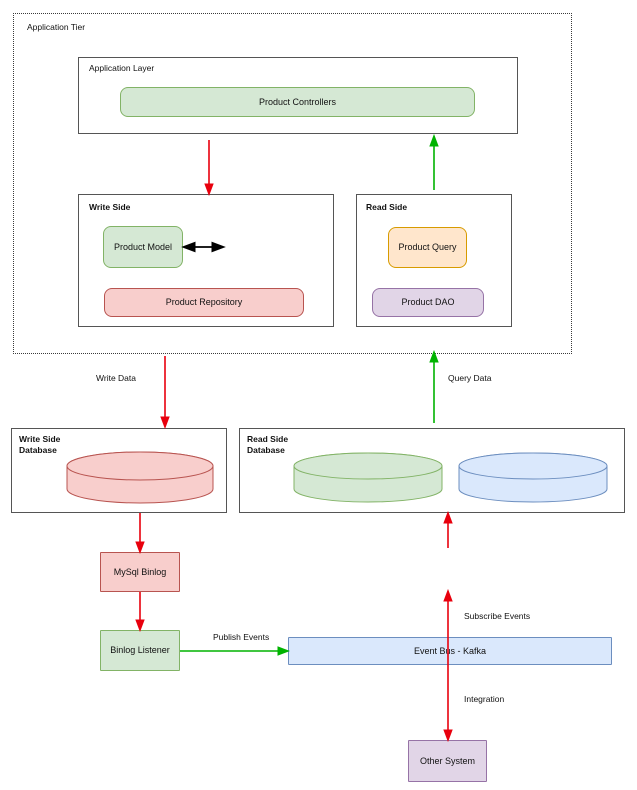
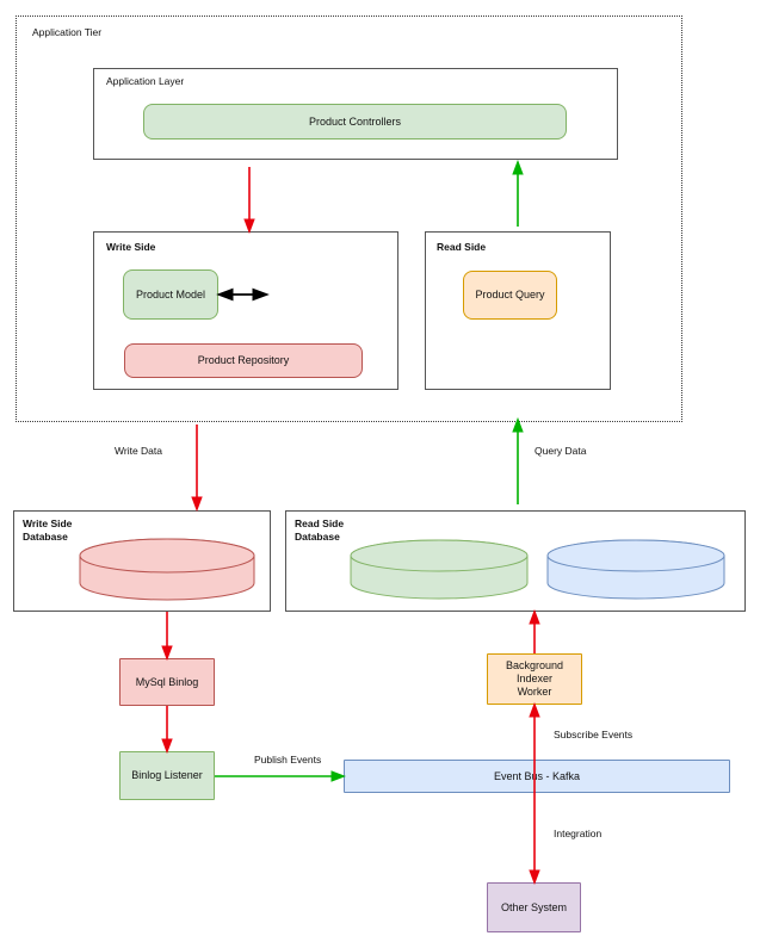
  Application Tier
  Application Layer
  Product Controllers
  Write Side
  Product Model
  Product Repository
  Read Side
  Product Query
- Product DAO
  Write Side
  Database
  Read Side
  Database
  MySql Binlog
  Binlog Listener
+ Background Indexer
+ Worker
  Event Bs - Kafka
  Other System
  Write Data
  Query Data
  Publish Events
  Subscribe Events
  Integration
